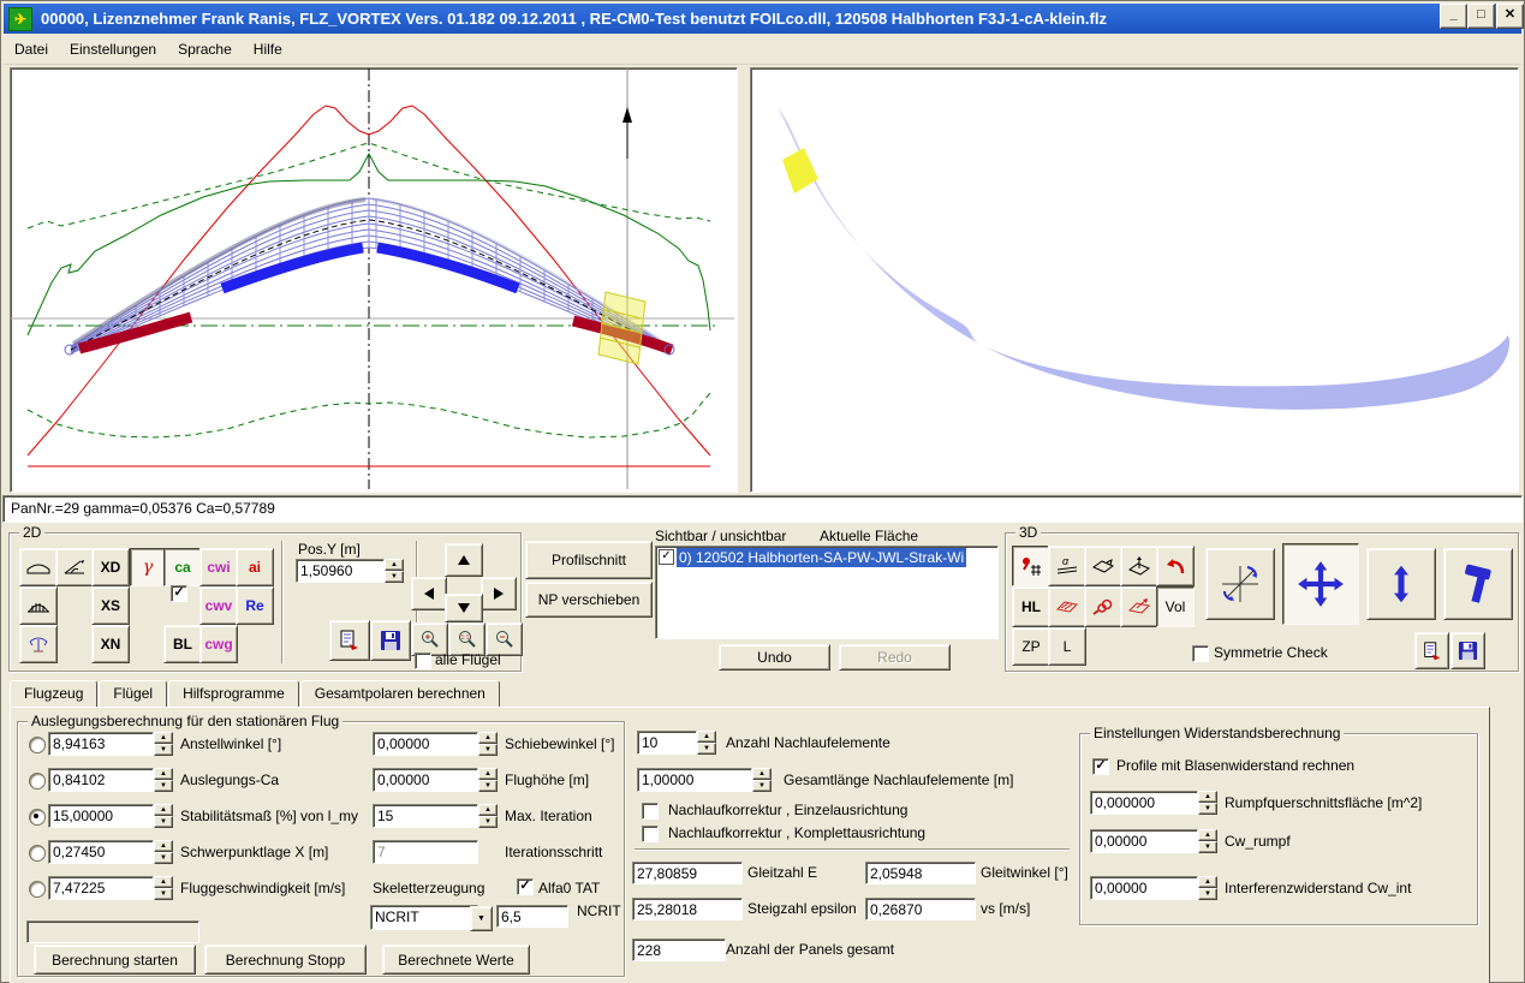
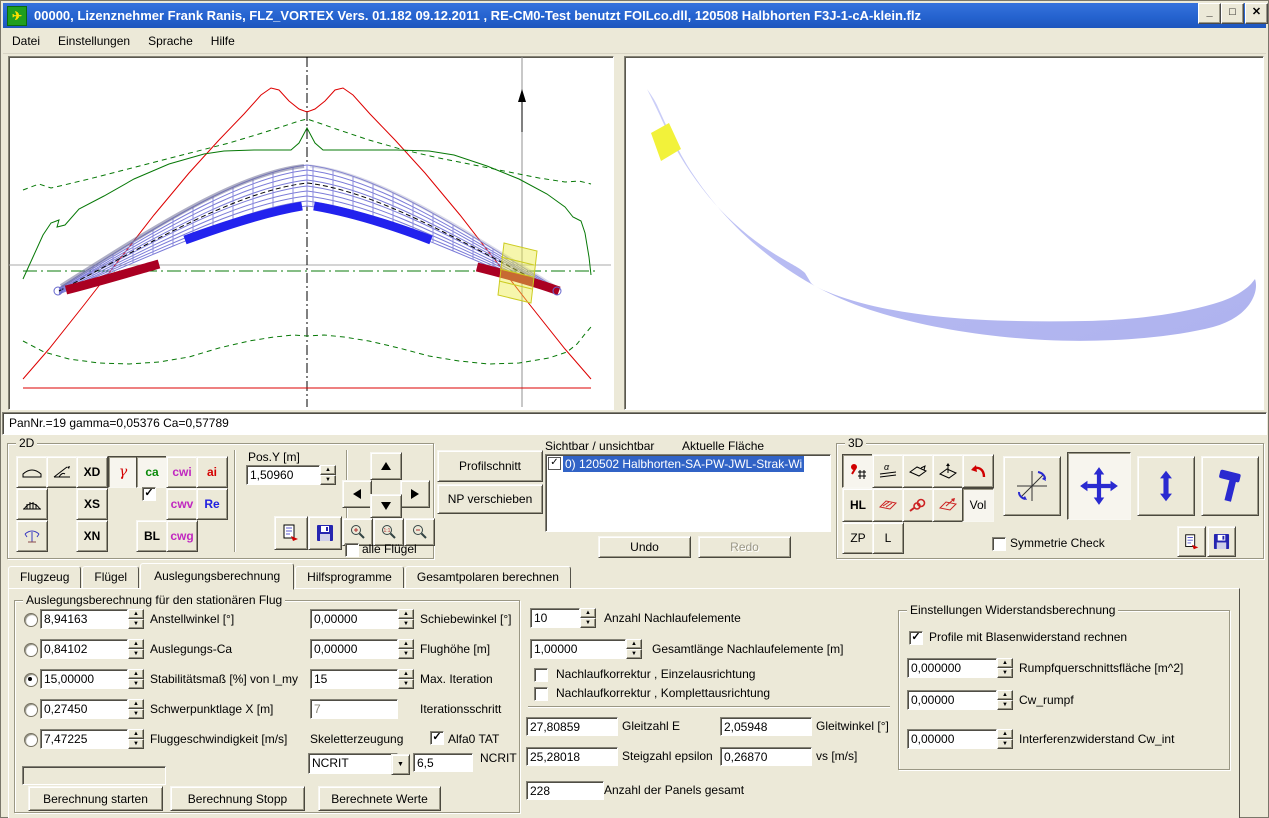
  ✈
  00000, Lizenznehmer Frank Ranis, FLZ_VORTEX Vers. 01.182 09.12.2011 , RE-CM0-Test benutzt FOILco.dll, 120508 Halbhorten F3J-1-cA-klein.flz
  _
  □
  ✕
  Datei
  Einstellungen
  Sprache
  Hilfe
- PanNr.=29 gamma=0,05376 Ca=0,57789
+ PanNr.=19 gamma=0,05376 Ca=0,57789
  2D
  XD
  γ
  ca
  cwi
  ai
  XS
  cwv
  Re
  XN
  BL
  cwg
  Pos.Y [m]
  1,50960
  alle Flügel
  Profilschnitt
  NP verschieben
  Sichtbar / unsichtbar
  Aktuelle Fläche
  ✓
  0) 120502 Halbhorten-SA-PW-JWL-Strak-Wi
  Undo
  Redo
  3D
  α
  HL
  Vol
  ZP
  L
  Symmetrie Check
  Flugzeug
  Flügel
+ Auslegungsberechnung
  Hilfsprogramme
  Gesamtpolaren berechnen
  Auslegungsberechnung für den stationären Flug
  8,94163
  Anstellwinkel [°]
  0,00000
  Schiebewinkel [°]
  0,84102
  Auslegungs-Ca
  0,00000
  Flughöhe [m]
  15,00000
  Stabilitätsmaß [%] von l_my
  15
  Max. Iteration
  0,27450
  Schwerpunktlage X [m]
  7
  Iterationsschritt
  7,47225
  Fluggeschwindigkeit [m/s]
  Skeletterzeugung
  Alfa0 TAT
  NCRIT
  6,5
  NCRIT
  Berechnung starten
  Berechnung Stopp
  Berechnete Werte
  10
  Anzahl Nachlaufelemente
  1,00000
  Gesamtlänge Nachlaufelemente [m]
  Nachlaufkorrektur , Einzelausrichtung
  Nachlaufkorrektur , Komplettausrichtung
  27,80859
  Gleitzahl E
  2,05948
  Gleitwinkel [°]
  25,28018
  Steigzahl epsilon
  0,26870
  vs [m/s]
  228
  Anzahl der Panels gesamt
  Einstellungen Widerstandsberechnung
  Profile mit Blasenwiderstand rechnen
  0,000000
  Rumpfquerschnittsfläche [m^2]
  0,00000
  Cw_rumpf
  0,00000
  Interferenzwiderstand Cw_int
